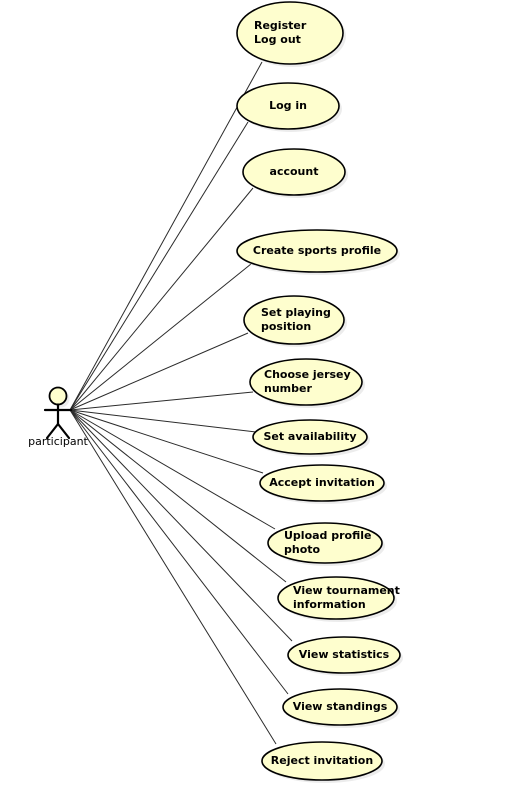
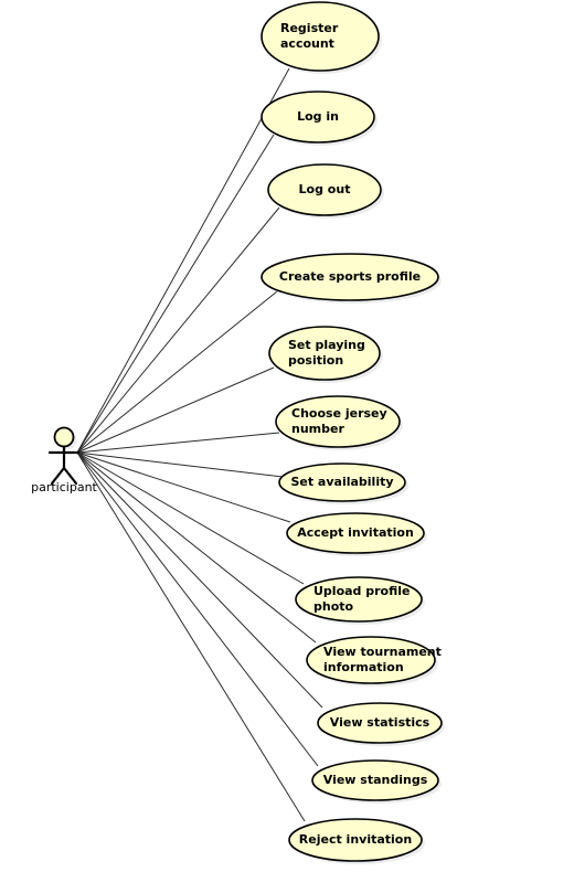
  Register
- Log out
+ account
  Log in
- account
+ Log out
  Create sports profile
  Set playing
  position
  Choose jersey
  number
  Set availability
  Accept invitation
  Upload profile
  photo
  View tournament
  information
  View statistics
  View standings
  Reject invitation
  participant
